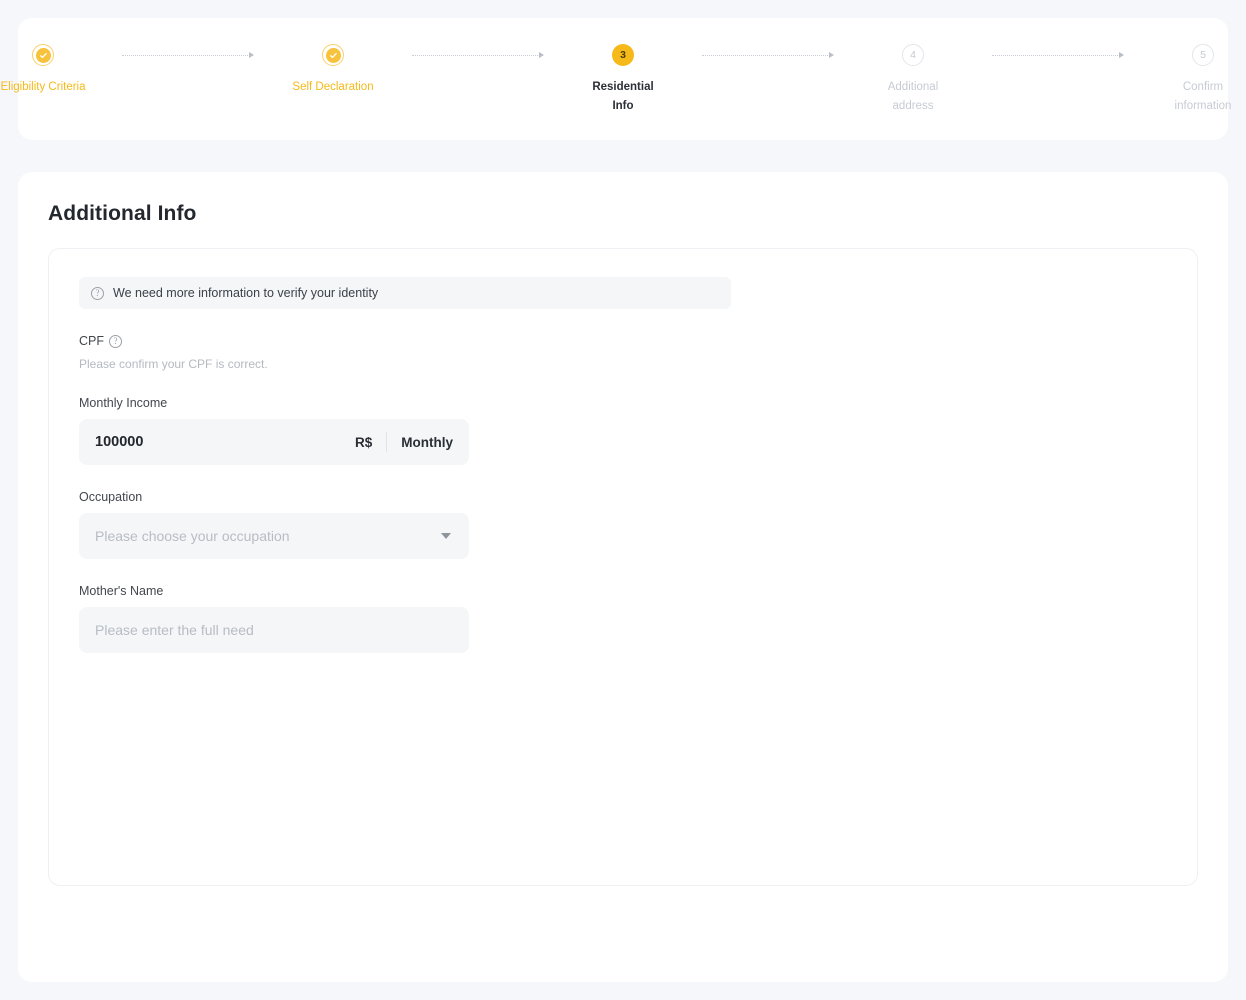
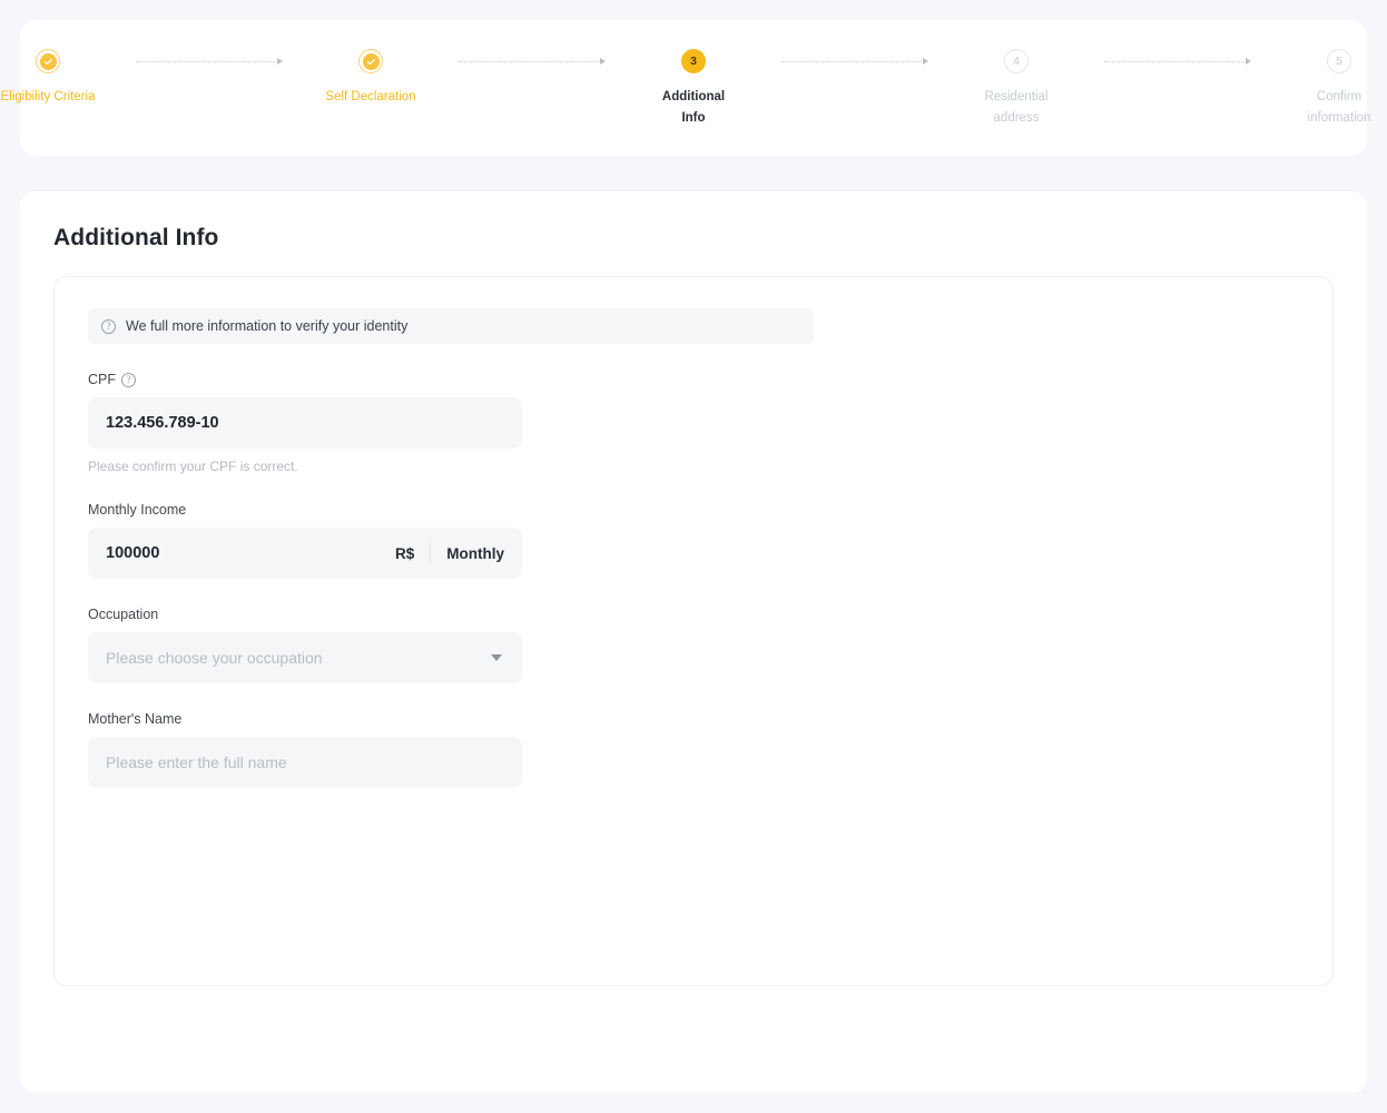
  Eligibility Criteria
  Self Declaration
  3
- Residential
+ Additional
  Info
  4
- Additional
+ Residential
  address
  5
  Confirm
  information
  Additional Info
  ?
- We need more information to verify your identity
+ We full more information to verify your identity
  CPF
  ?
+ 123.456.789-10
  Please confirm your CPF is correct.
  Monthly Income
  100000
  R$
  Monthly
  Occupation
  Please choose your occupation
  Mother's Name
- Please enter the full need
+ Please enter the full name
